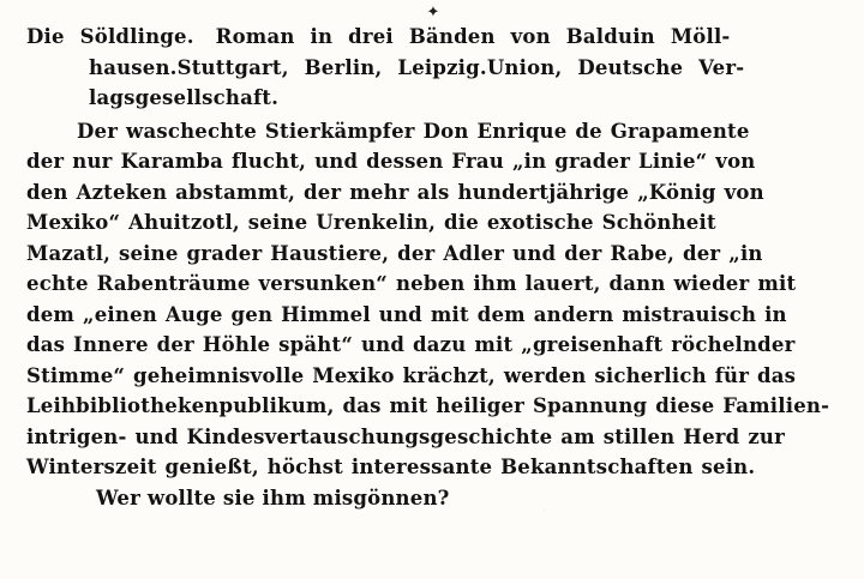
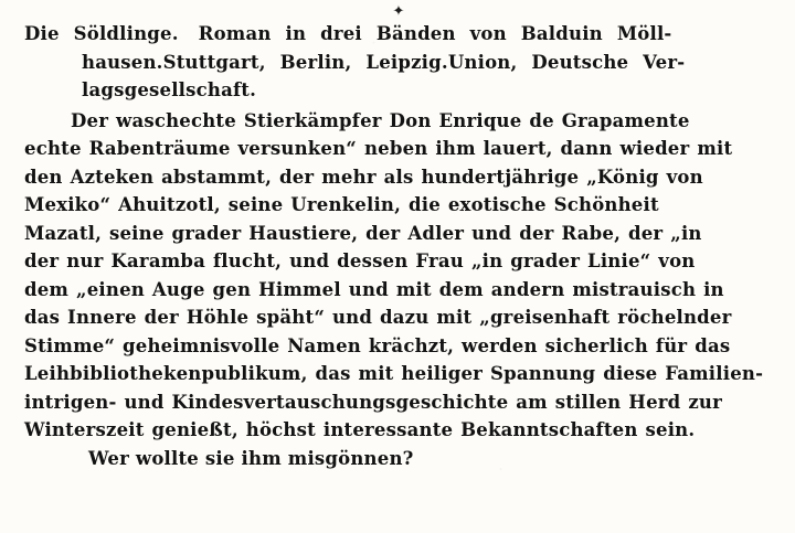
  ✦
  Die Söldlinge. Roman in drei Bänden von Balduin Möll-
  hausen.Stuttgart, Berlin, Leipzig.Union, Deutsche Ver-
  lagsgesellschaft.
  Der waschechte Stierkämpfer Don Enrique de Grapamente
- der nur Karamba flucht, und dessen Frau „in grader Linie“ von
+ echte Rabenträume versunken“ neben ihm lauert, dann wieder mit
  den Azteken abstammt, der mehr als hundertjährige „König von
  Mexiko“ Ahuitzotl, seine Urenkelin, die exotische Schönheit
  Mazatl, seine grader Haustiere, der Adler und der Rabe, der „in
- echte Rabenträume versunken“ neben ihm lauert, dann wieder mit
+ der nur Karamba flucht, und dessen Frau „in grader Linie“ von
  dem „einen Auge gen Himmel und mit dem andern mistrauisch in
  das Innere der Höhle späht“ und dazu mit „greisenhaft röchelnder
- Stimme“ geheimnisvolle Mexiko krächzt, werden sicherlich für das
+ Stimme“ geheimnisvolle Namen krächzt, werden sicherlich für das
  Leihbibliothekenpublikum, das mit heiliger Spannung diese Familien-
  intrigen- und Kindesvertauschungsgeschichte am stillen Herd zur
  Winterszeit genießt, höchst interessante Bekanntschaften sein.
  Wer wollte sie ihm misgönnen?
